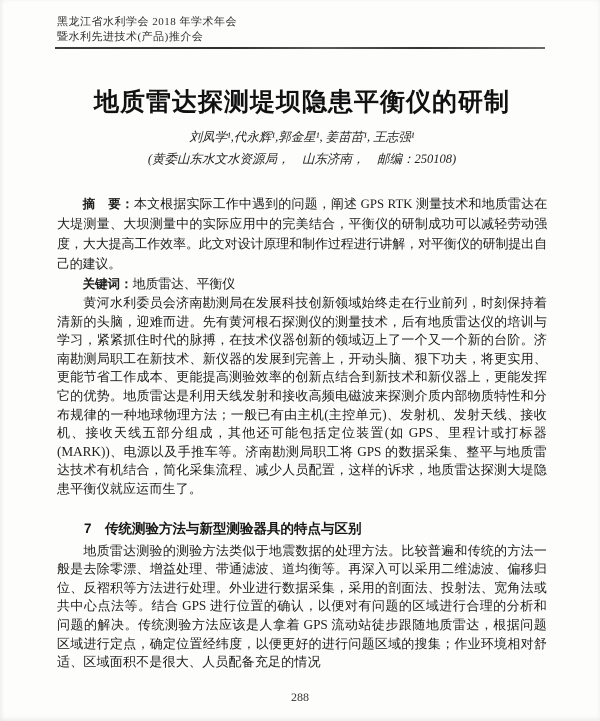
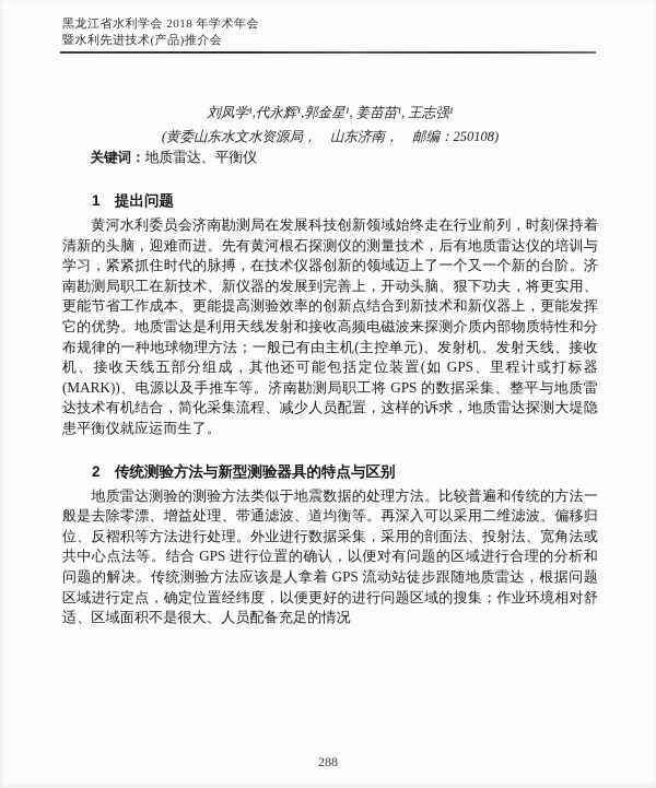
  黑龙江省水利学会 2018 年学术年会
  暨水利先进技术(产品)推介会
- 地质雷达探测堤坝隐患平衡仪的研制
  刘凤学¹,代永辉¹,郭金星¹, 姜苗苗¹, 王志强¹
  (黄委山东水文水资源局， 山东济南， 邮编：250108)
- 摘 要：本文根据实际工作中遇到的问题，阐述 GPS RTK 测量技术和地质雷达在大堤测量、大坝测量中的实际应用中的完美结合，平衡仪的研制成功可以减轻劳动强度，大大提高工作效率。此文对设计原理和制作过程进行讲解，对平衡仪的研制提出自己的建议。
  关键词：地质雷达、平衡仪
+ 1 提出问题
  黄河水利委员会济南勘测局在发展科技创新领域始终走在行业前列，时刻保持着清新的头脑，迎难而进。先有黄河根石探测仪的测量技术，后有地质雷达仪的培训与学习，紧紧抓住时代的脉搏，在技术仪器创新的领域迈上了一个又一个新的台阶。济南勘测局职工在新技术、新仪器的发展到完善上，开动头脑、狠下功夫，将更实用、更能节省工作成本、更能提高测验效率的创新点结合到新技术和新仪器上，更能发挥它的优势。地质雷达是利用天线发射和接收高频电磁波来探测介质内部物质特性和分布规律的一种地球物理方法；一般已有由主机(主控单元)、发射机、发射天线、接收机、接收天线五部分组成，其他还可能包括定位装置(如 GPS、里程计或打标器(MARK))、电源以及手推车等。济南勘测局职工将 GPS 的数据采集、整平与地质雷达技术有机结合，简化采集流程、减少人员配置，这样的诉求，地质雷达探测大堤隐患平衡仪就应运而生了。
- 7 传统测验方法与新型测验器具的特点与区别
+ 2 传统测验方法与新型测验器具的特点与区别
  地质雷达测验的测验方法类似于地震数据的处理方法。比较普遍和传统的方法一般是去除零漂、增益处理、带通滤波、道均衡等。再深入可以采用二维滤波、偏移归位、反褶积等方法进行处理。外业进行数据采集，采用的剖面法、投射法、宽角法或共中心点法等。结合 GPS 进行位置的确认，以便对有问题的区域进行合理的分析和问题的解决。传统测验方法应该是人拿着 GPS 流动站徒步跟随地质雷达，根据问题区域进行定点，确定位置经纬度，以便更好的进行问题区域的搜集；作业环境相对舒适、区域面积不是很大、人员配备充足的情况
  288
